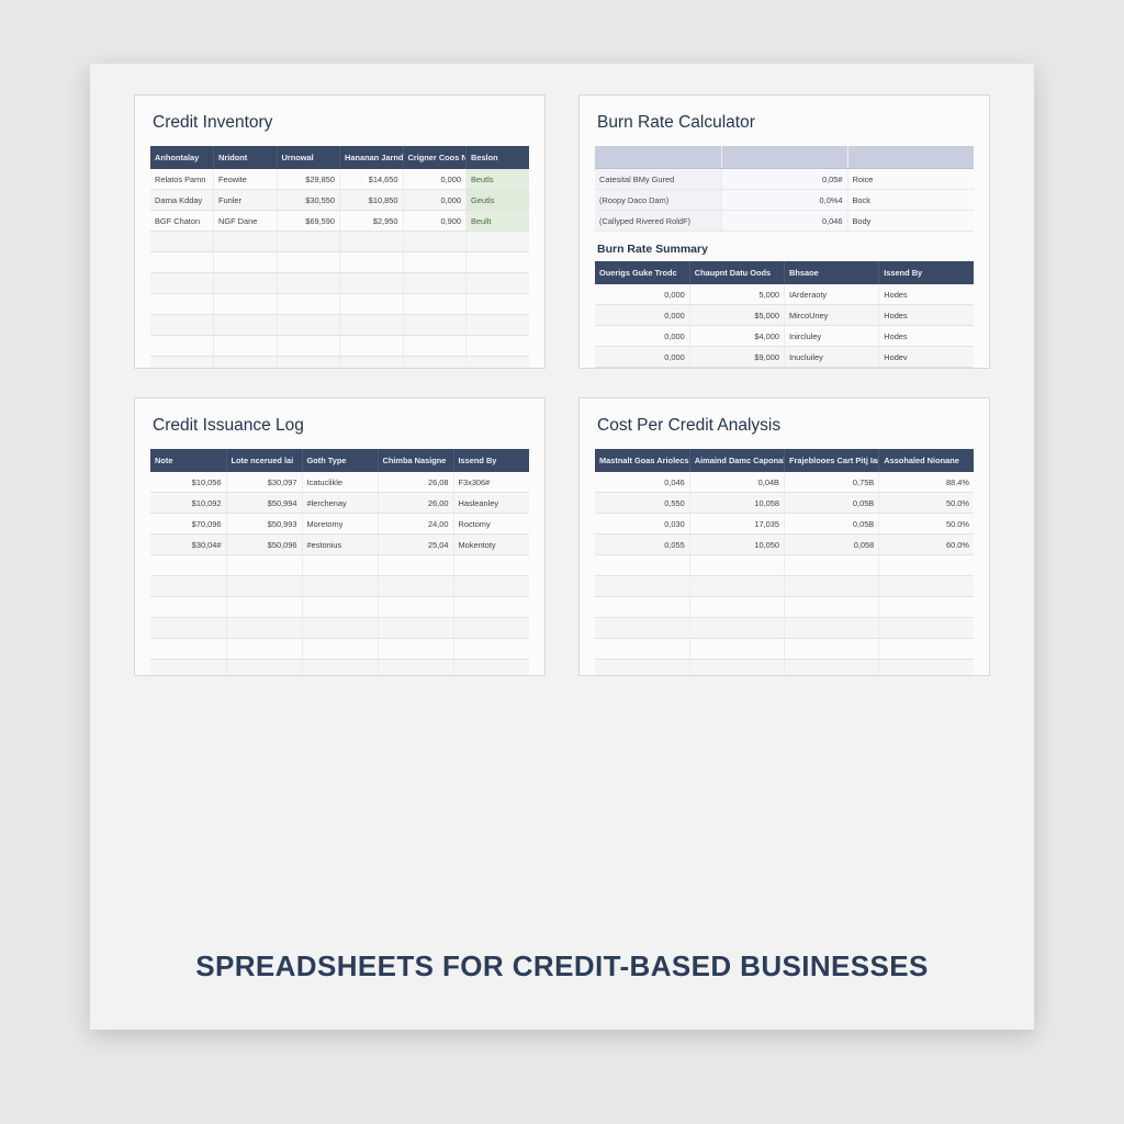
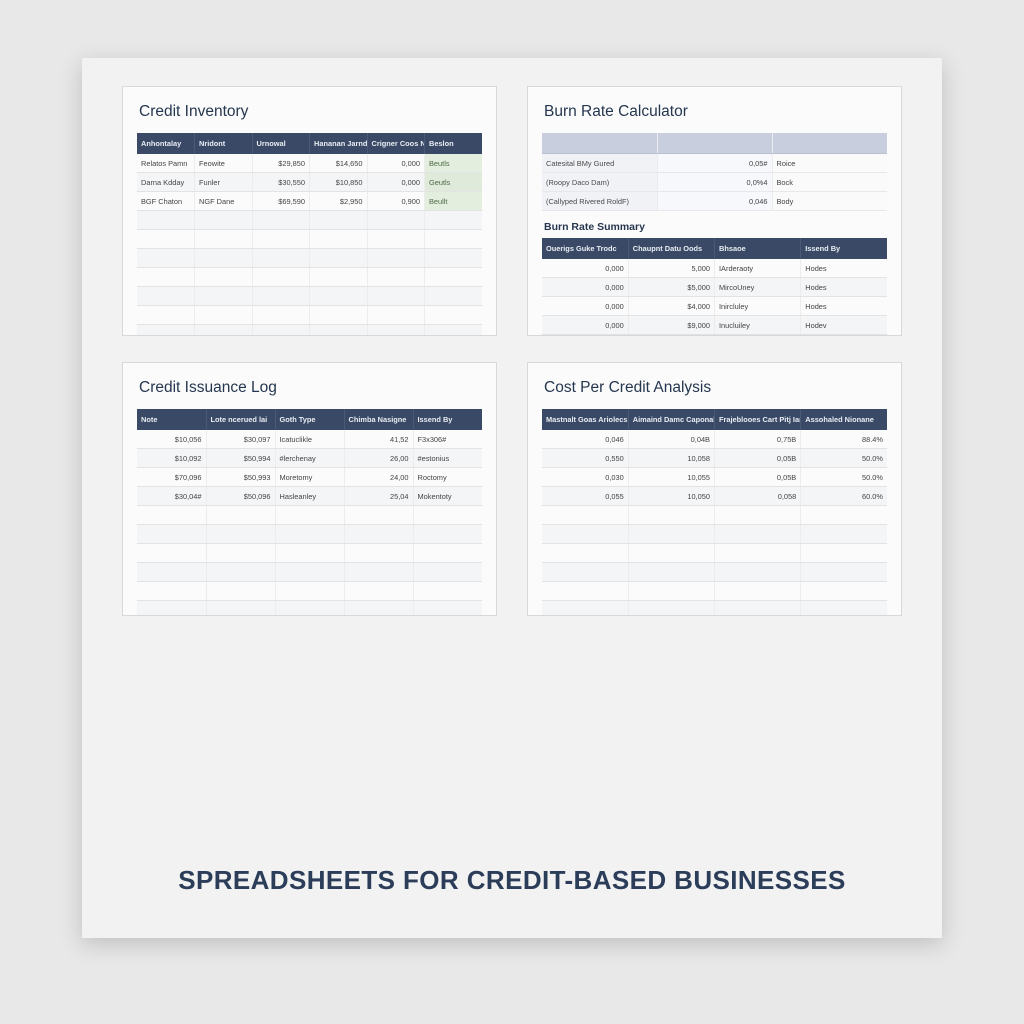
  Credit Inventory
  Anhontalay	Nridont	Urnowal	Hananan Jarnd	Crigner Coos N	Beslon
  Relatos Pamn	Feowite	$29,850	$14,650	0,000	Beutls
  Darna Kdday	Funler	$30,550	$10,850	0,000	Geutls
  BGF Chaton	NGF Dane	$69,590	$2,950	0,900	Beullt
  Burn Rate Calculator
  Catesital BMy Gured	0,05#	Roice
  (Roopy Daco Dam)	0,0%4	Bock
  (Callyped Rivered RoldF)	0,046	Body
  Burn Rate Summary
  Ouerigs Guke Trodc	Chaupnt Datu Oods	Bhsaoe	Issend By
  0,000	5,000	IArderaoty	Hodes
  0,000	$5,000	MircoUney	Hodes
  0,000	$4,000	Inircluley	Hodes
  0,000	$9,000	Inucluiley	Hodev
  Credit Issuance Log
  Note	Lote ncerued lai	Goth Type	Chimba Nasigne	Issend By
- $10,056	$30,097	Icatuclikle	26,08	F3x306#
+ $10,056	$30,097	Icatuclikle	41,52	F3x306#
- $10,092	$50,994	#lerchenay	26,00	Hasleanley
+ $10,092	$50,994	#lerchenay	26,00	#estonius
  $70,096	$50,993	Moretomy	24,00	Roctomy
- $30,04#	$50,096	#estonius	25,04	Mokentoty
+ $30,04#	$50,096	Hasleanley	25,04	Mokentoty
  Cost Per Credit Analysis
  Mastnalt Goas Ariolecs	Aimaind Damc Capona	Frajeblooes Cart Pitj Ia	Assohaled Nionane
  0,046	0,04B	0,75B	88.4%
  0,550	10,058	0,05B	50.0%
- 0,030	17,035	0,05B	50.0%
+ 0,030	10,055	0,05B	50.0%
  0,055	10,050	0,058	60.0%
  SPREADSHEETS FOR CREDIT-BASED BUSINESSES
